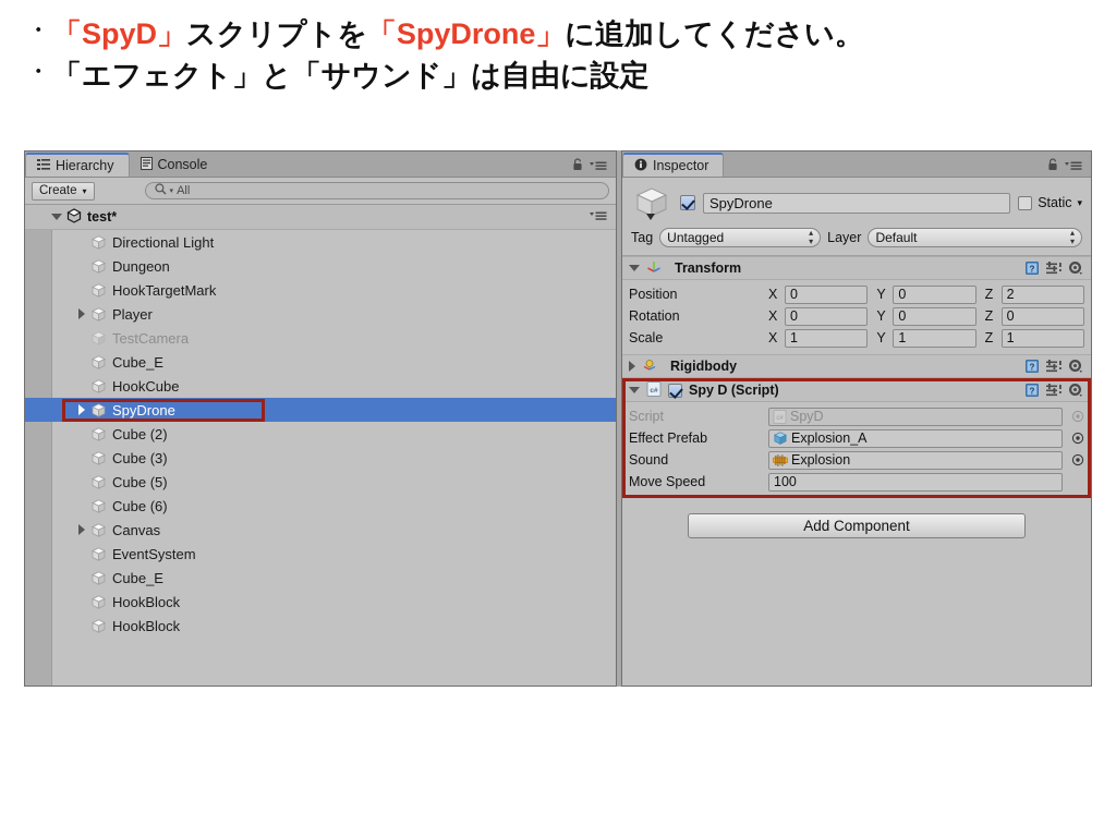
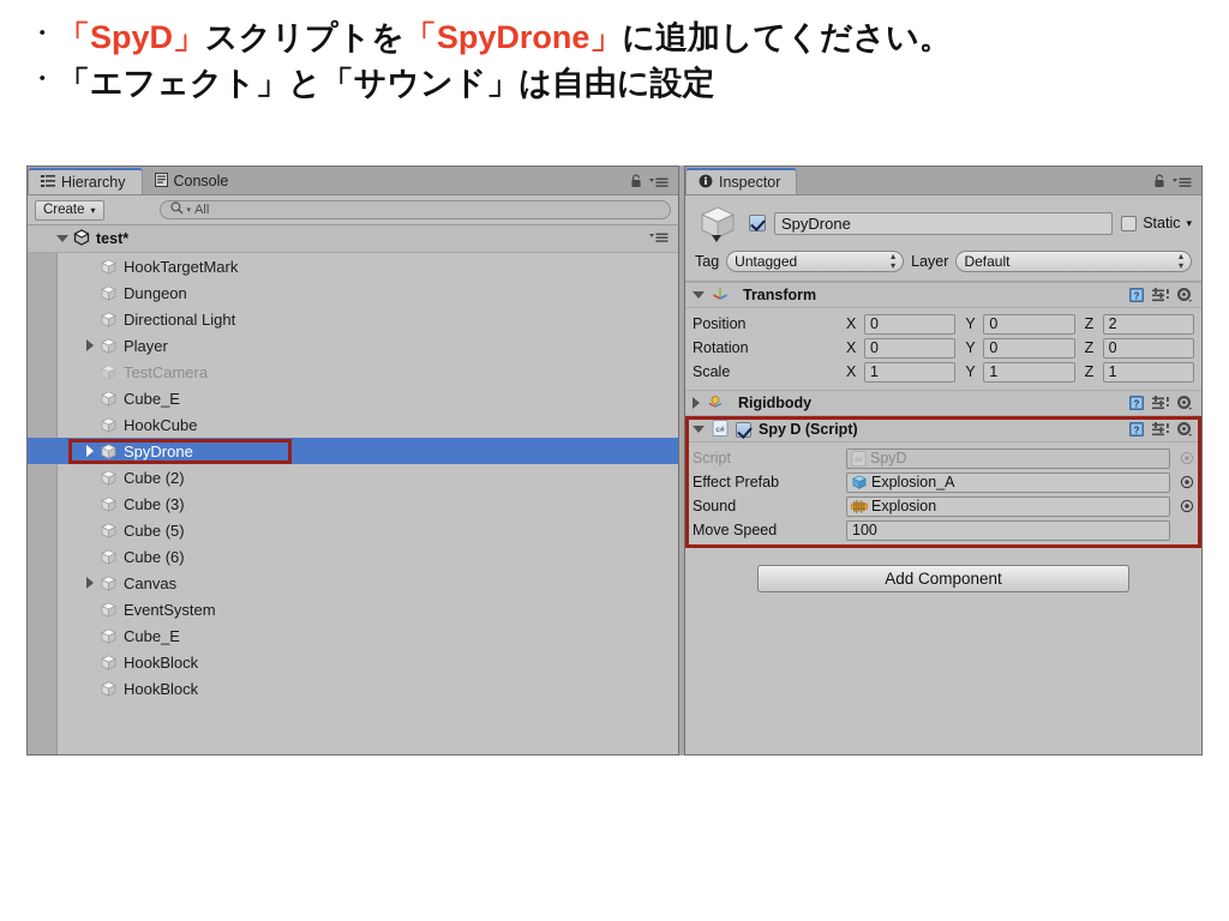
  ・
  「SpyD」スクリプトを「SpyDrone」に追加してください。
  ・
  「エフェクト」と「サウンド」は自由に設定
  Hierarchy
  Console
  Create
  ▾
  All
  test*
- Directional Light
+ HookTargetMark
  Dungeon
- HookTargetMark
+ Directional Light
  Player
  TestCamera
  Cube_E
  HookCube
  SpyDrone
  Cube (2)
  Cube (3)
  Cube (5)
  Cube (6)
  Canvas
  EventSystem
  Cube_E
  HookBlock
  HookBlock
  Inspector
  SpyDrone
  Static
  ▾
  Tag
  Untagged
  ▴
  ▾
  Layer
  Default
  ▴
  ▾
  Transform
  ?
  Position
  X
  0
  Y
  0
  Z
  2
  Rotation
  X
  0
  Y
  0
  Z
  0
  Scale
  X
  1
  Y
  1
  Z
  1
  Rigidbody
  ?
  Spy D (Script)
  ?
  Script
  SpyD
  Effect Prefab
  Explosion_A
  Sound
  Explosion
  Move Speed
  100
  Add Component
